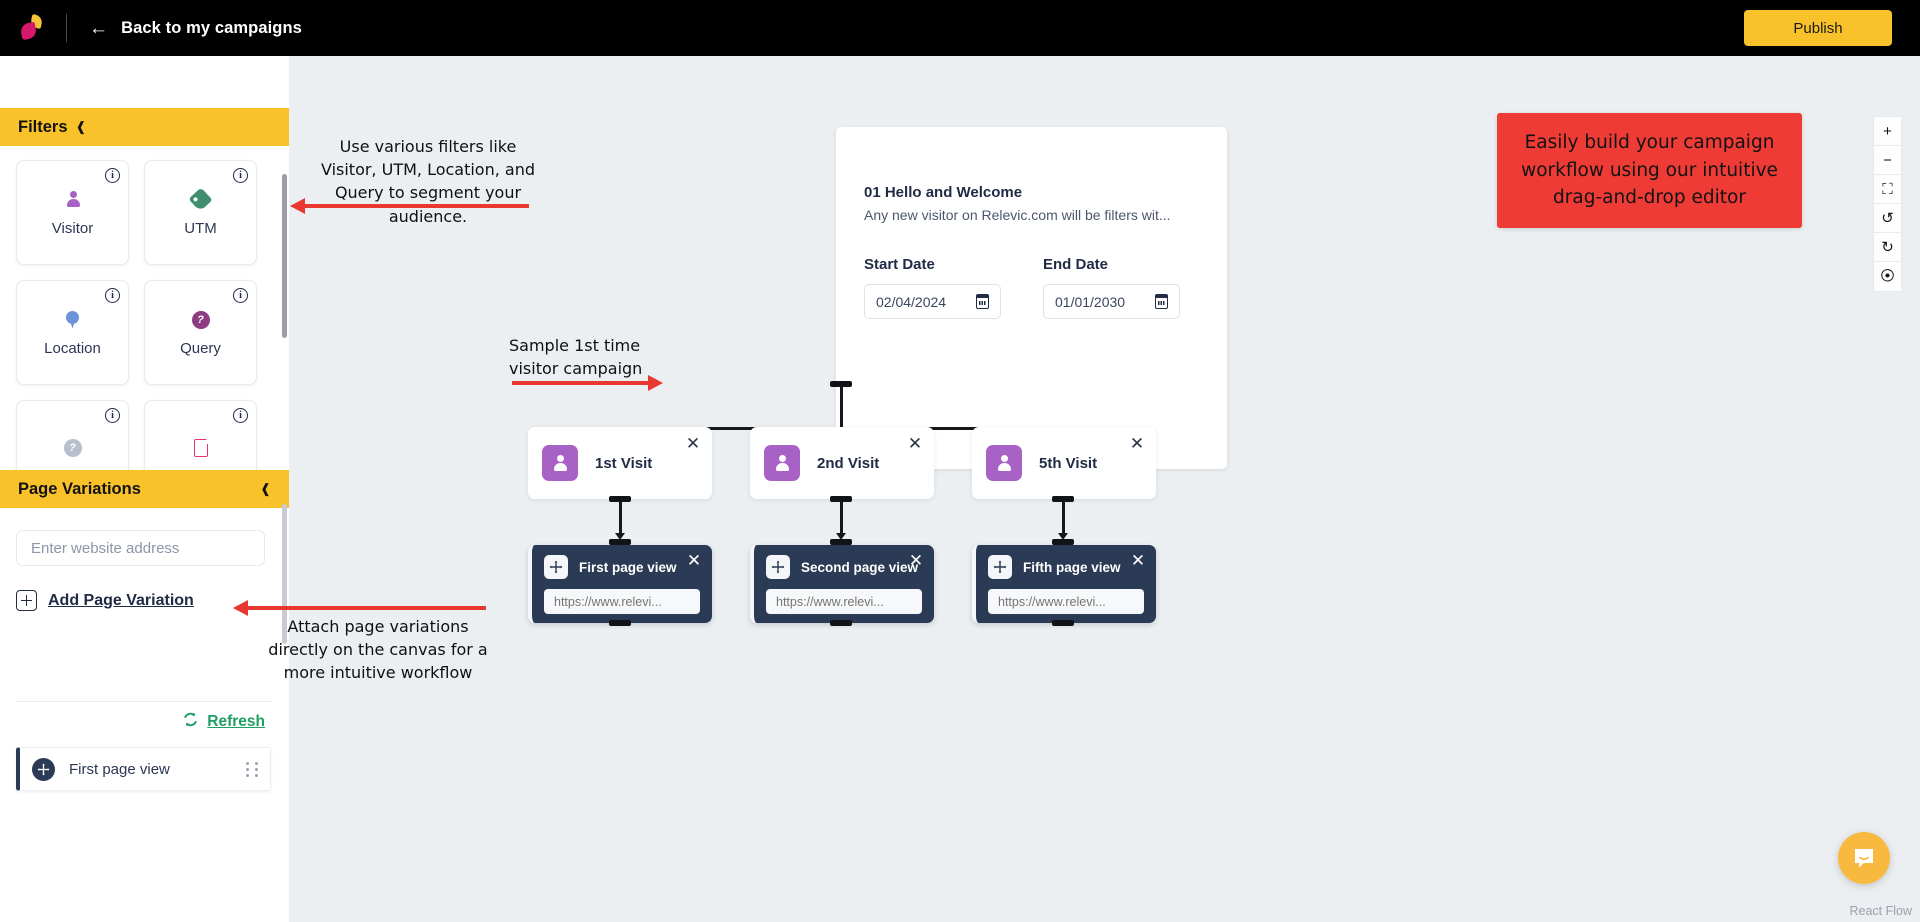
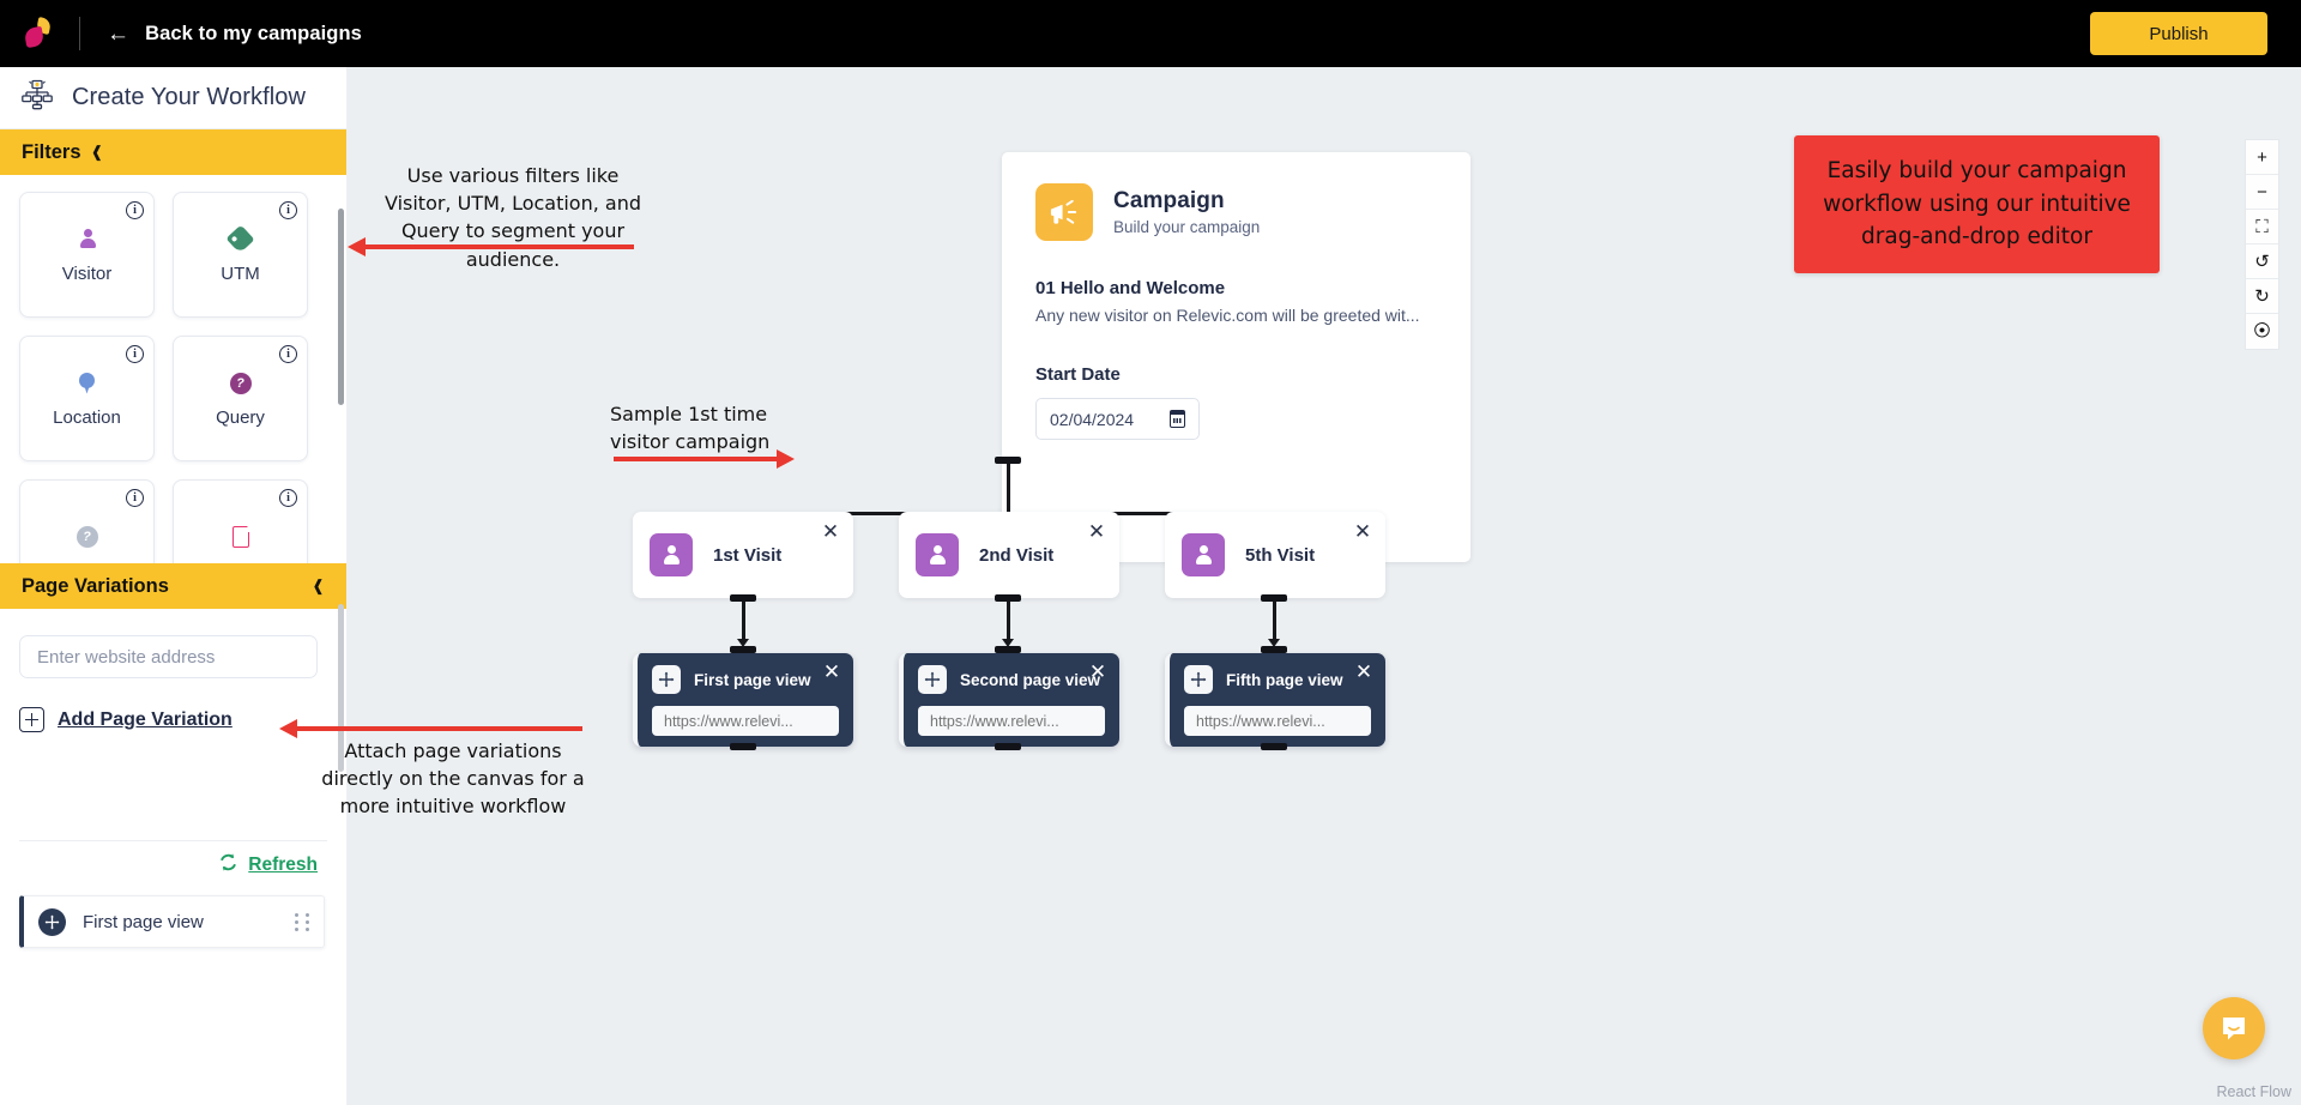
  ←
  Back to my campaigns
  Publish
+ Create Your Workflow
  Filters
  ❰
  i
  Visitor
  i
  UTM
  i
  Location
  i
  ?
  Query
  i
  ?
  i
  Page Variations
  ❰
  Enter website address
  Add Page Variation
  Refresh
  First page view
+ Campaign
+ Build your campaign
  01 Hello and Welcome
- Any new visitor on Relevic.com will be filters wit...
+ Any new visitor on Relevic.com will be greeted wit...
  Start Date
  02/04/2024
- End Date
- 01/01/2030
  1st Visit
  ✕
  2nd Visit
  ✕
  5th Visit
  ✕
  First page view
  https://www.relevi...
  ✕
  Second page view
  https://www.relevi...
  ✕
  Fifth page view
  https://www.relevi...
  ✕
  +
  −
  ⛶
  ↺
  ↻
  ⦿
  Easily build your campaign workflow using our intuitive drag-and-drop editor
  React Flow
  Use various filters like Visitor, UTM, Location, and Query to segment your audience.
  Sample 1st time visitor campaign
  Attach page variations directly on the canvas for a more intuitive workflow
